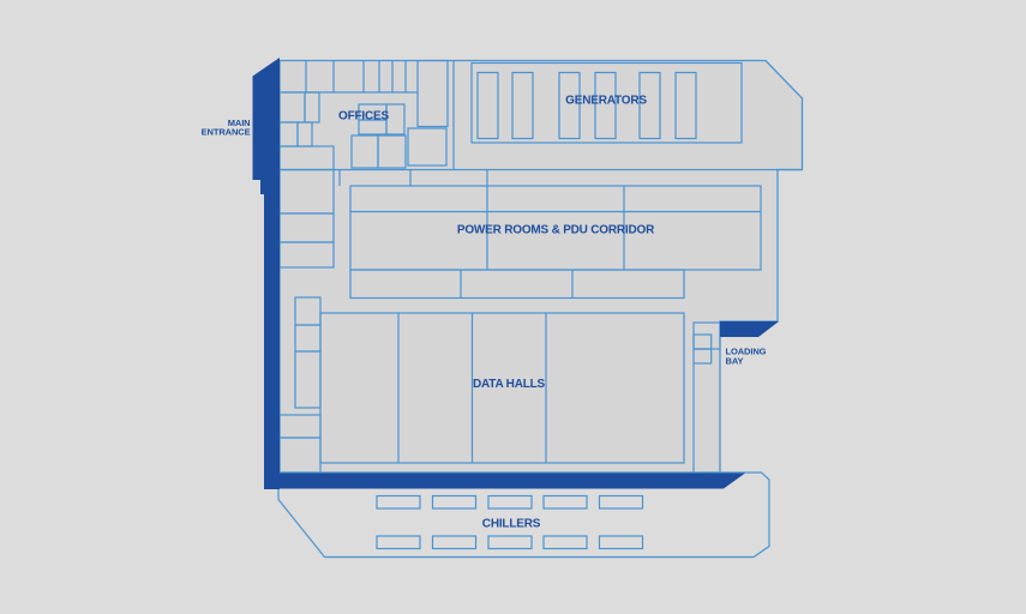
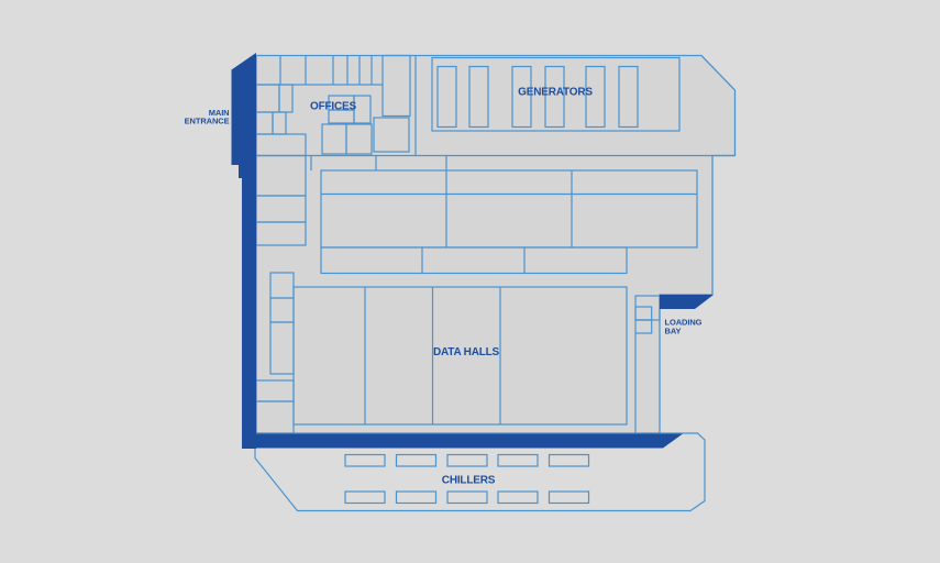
  MAIN
  ENTRANCE
  OFFICES
  GENERATORS
- POWER ROOMS & PDU CORRIDOR
  DATA HALLS
  LOADING
  BAY
  CHILLERS
